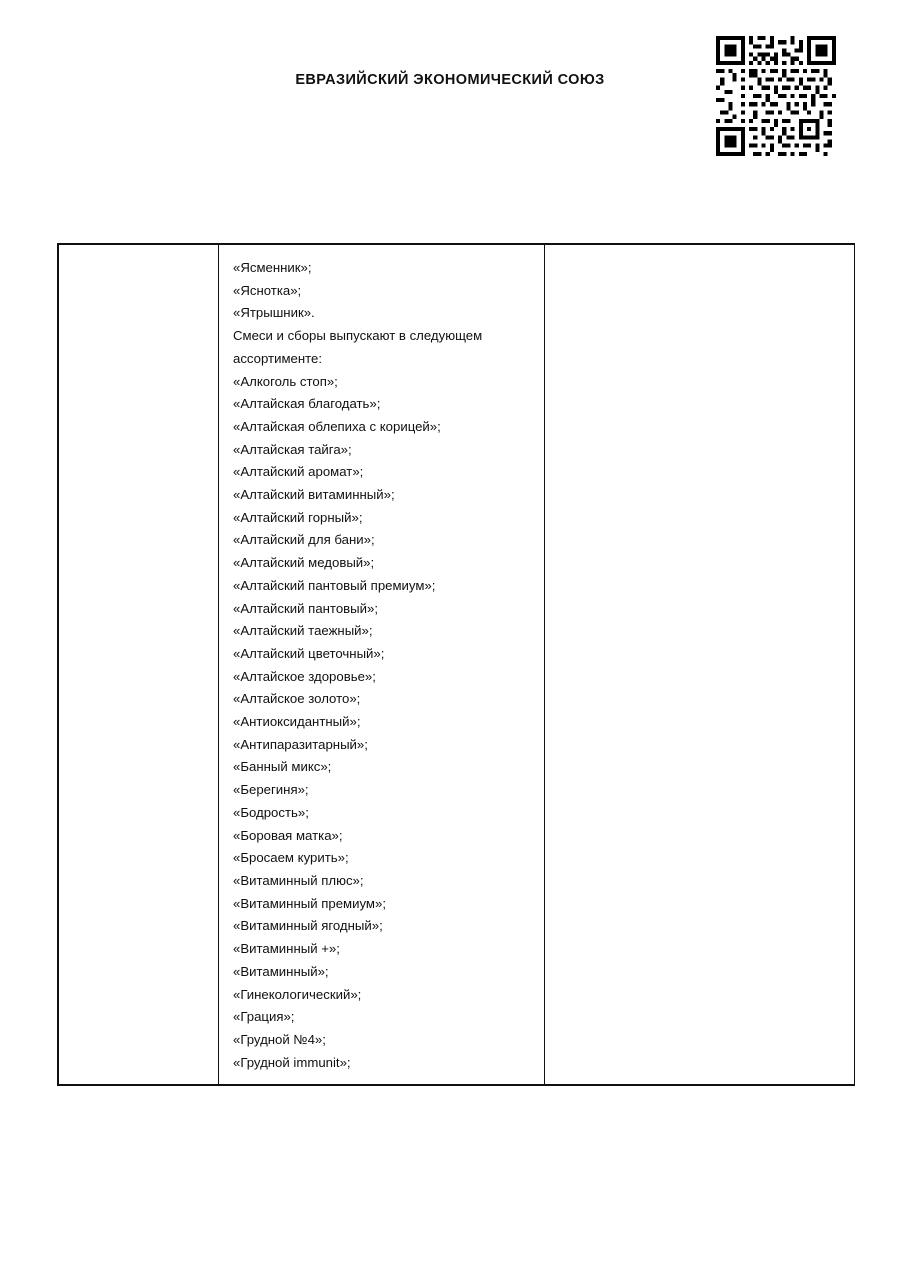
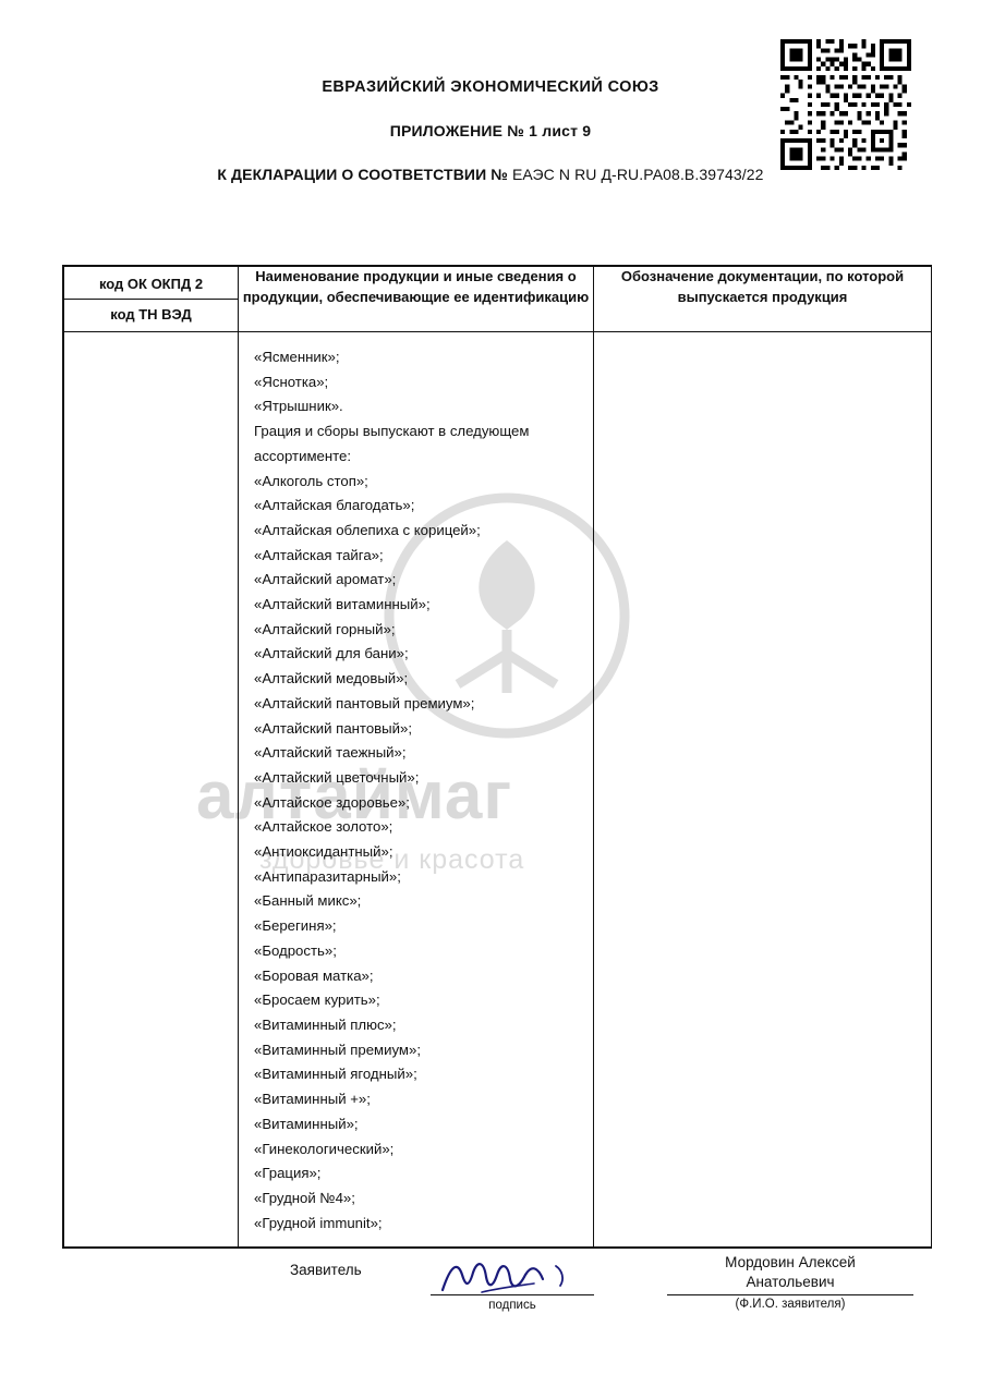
  ЕВРАЗИЙСКИЙ ЭКОНОМИЧЕСКИЙ СОЮЗ
+ ПРИЛОЖЕНИЕ № 1 лист 9
+ К ДЕКЛАРАЦИИ О СООТВЕТСТВИИ № ЕАЭС N RU Д-RU.РА08.В.39743/22
+ алтаймаг
+ здоровье и красота
+ код ОК ОКПД 2 код ТН ВЭД	Наименование продукции и иные сведения о продукции, обеспечивающие ее идентификацию	Обозначение документации, по которой выпускается продукция
- 	«Ясменник»;«Яснотка»;«Ятрышник».Смеси и сборы выпускают в следующемассортименте:«Алкоголь стоп»;«Алтайская благодать»;«Алтайская облепиха с корицей»;«Алтайская тайга»;«Алтайский аромат»;«Алтайский витаминный»;«Алтайский горный»;«Алтайский для бани»;«Алтайский медовый»;«Алтайский пантовый премиум»;«Алтайский пантовый»;«Алтайский таежный»;«Алтайский цветочный»;«Алтайское здоровье»;«Алтайское золото»;«Антиоксидантный»;«Антипаразитарный»;«Банный микс»;«Берегиня»;«Бодрость»;«Боровая матка»;«Бросаем курить»;«Витаминный плюс»;«Витаминный премиум»;«Витаминный ягодный»;«Витаминный +»;«Витаминный»;«Гинекологический»;«Грация»;«Грудной №4»;«Грудной immunit»;
+ 	«Ясменник»;«Яснотка»;«Ятрышник».Грация и сборы выпускают в следующемассортименте:«Алкоголь стоп»;«Алтайская благодать»;«Алтайская облепиха с корицей»;«Алтайская тайга»;«Алтайский аромат»;«Алтайский витаминный»;«Алтайский горный»;«Алтайский для бани»;«Алтайский медовый»;«Алтайский пантовый премиум»;«Алтайский пантовый»;«Алтайский таежный»;«Алтайский цветочный»;«Алтайское здоровье»;«Алтайское золото»;«Антиоксидантный»;«Антипаразитарный»;«Банный микс»;«Берегиня»;«Бодрость»;«Боровая матка»;«Бросаем курить»;«Витаминный плюс»;«Витаминный премиум»;«Витаминный ягодный»;«Витаминный +»;«Витаминный»;«Гинекологический»;«Грация»;«Грудной №4»;«Грудной immunit»;
+ Заявитель
+ подпись
+ Мордовин Алексей
+ Анатольевич
+ (Ф.И.О. заявителя)
